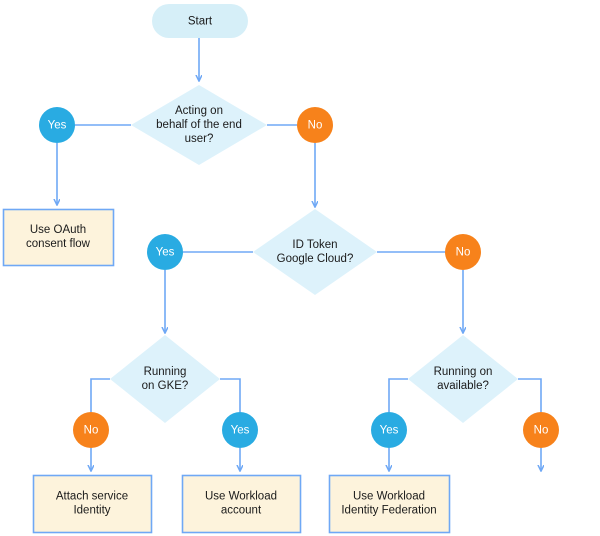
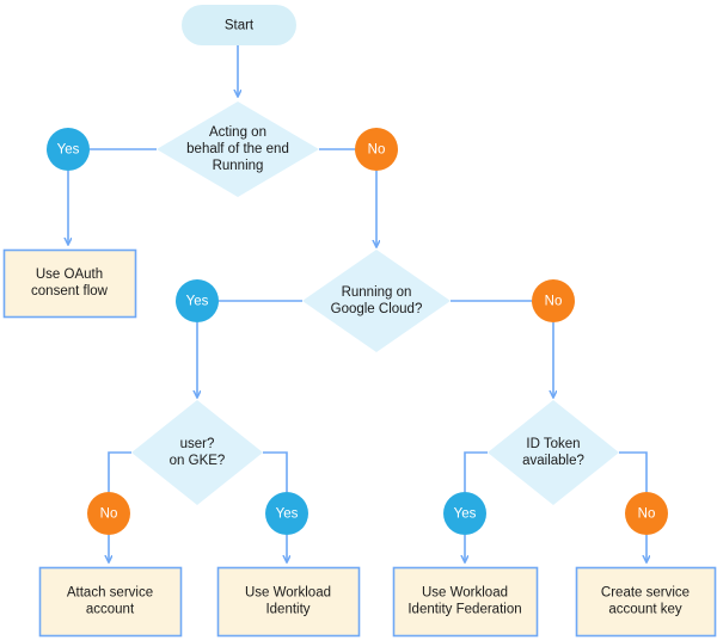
  Start
  Acting on
  behalf of the end
- user?
+ Running
- ID Token
+ Running on
  Google Cloud?
- Running
+ user?
  on GKE?
- Running on
+ ID Token
  available?
  Use OAuth
  consent flow
  Attach service
- Identity
+ account
  Use Workload
- account
+ Identity
  Use Workload
  Identity Federation
+ Create service
+ account key
  Yes
  No
  Yes
  No
  No
  Yes
  Yes
  No
